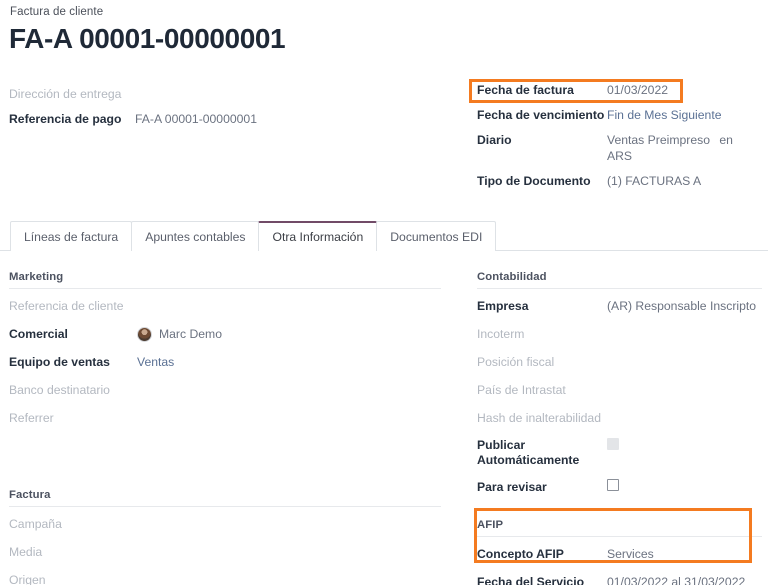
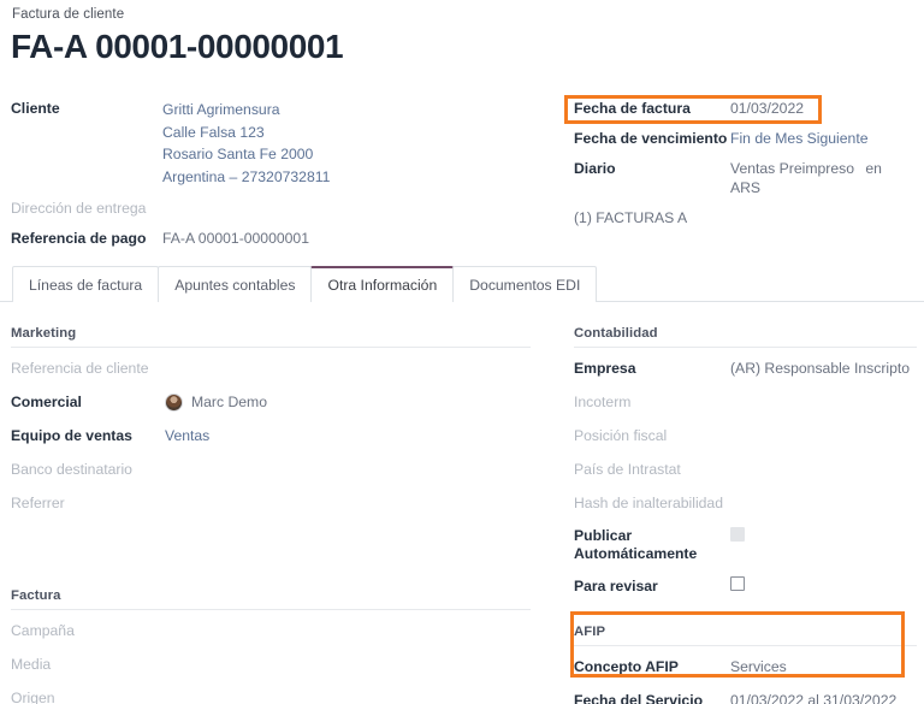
  Factura de cliente
  FA-A 00001-00000001
+ Cliente
+ Gritti Agrimensura
+ Calle Falsa 123
+ Rosario Santa Fe 2000
+ Argentina – 27320732811
  Dirección de entrega
  Referencia de pago
  FA-A 00001-00000001
  Fecha de factura
  01/03/2022
  Fecha de vencimiento
  Fin de Mes Siguiente
  Diario
  Ventas Preimpreso en ARS
- Tipo de Documento
  (1) FACTURAS A
  Líneas de factura
  Apuntes contables
  Otra Información
  Documentos EDI
  Marketing
  Referencia de cliente
  Comercial
  Marc Demo
  Equipo de ventas
  Ventas
  Banco destinatario
  Referrer
  Factura
  Campaña
  Media
  Origen
  Contabilidad
  Empresa
  (AR) Responsable Inscripto
  Incoterm
  Posición fiscal
  País de Intrastat
  Hash de inalterabilidad
  Publicar Automáticamente
  Para revisar
  AFIP
  Concepto AFIP
  Services
  Fecha del Servicio
  01/03/2022 al 31/03/2022
